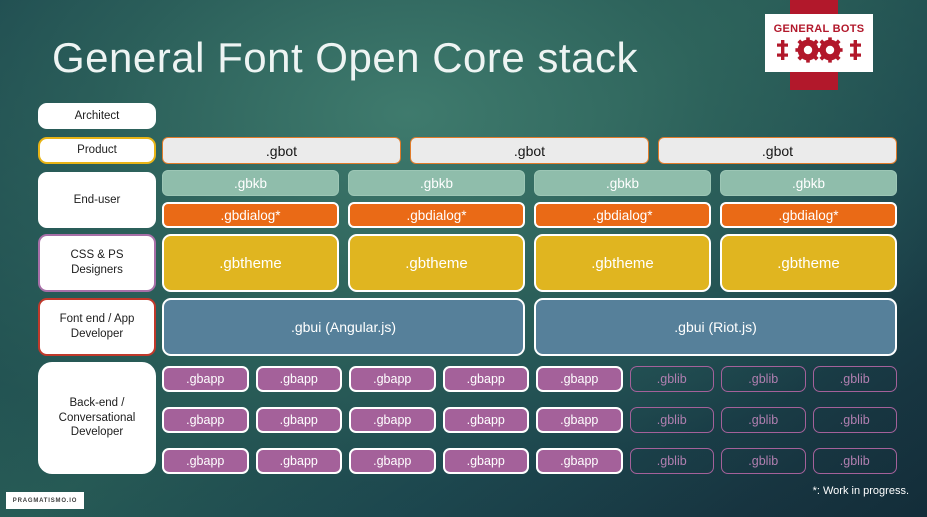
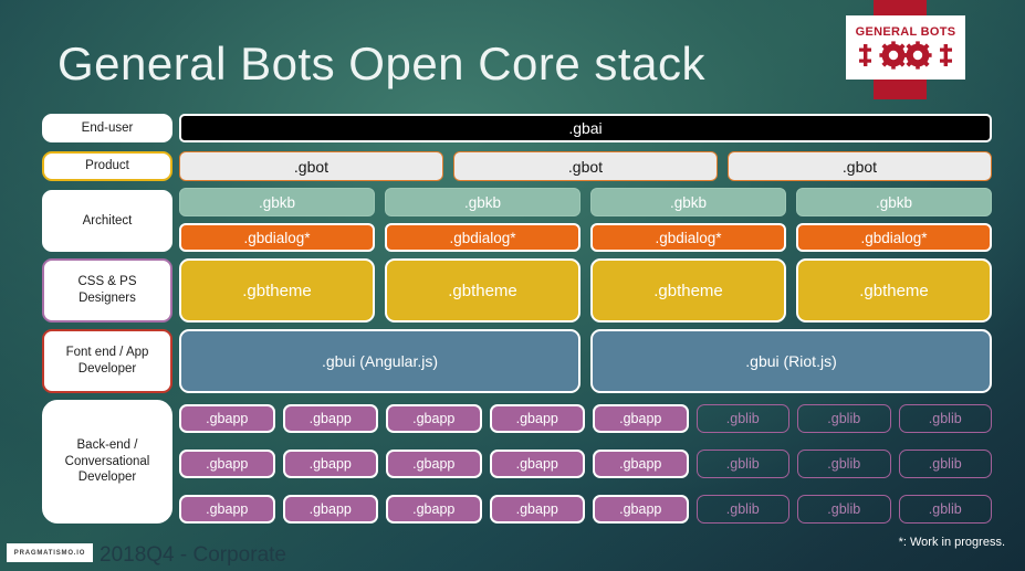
  GENERAL BOTS
- General Font Open Core stack
+ General Bots Open Core stack
- Architect
+ End-user
  Product
- End-user
+ Architect
  CSS & PS
  Designers
  Font end / App
  Developer
  Back-end /
  Conversational
  Developer
+ .gbai
  .gbot
  .gbot
  .gbot
  .gbkb
  .gbkb
  .gbkb
  .gbkb
  .gbdialog*
  .gbdialog*
  .gbdialog*
  .gbdialog*
  .gbtheme
  .gbtheme
  .gbtheme
  .gbtheme
  .gbui (Angular.js)
  .gbui (Riot.js)
  .gbapp
  .gbapp
  .gbapp
  .gbapp
  .gbapp
  .gblib
  .gblib
  .gblib
  .gbapp
  .gbapp
  .gbapp
  .gbapp
  .gbapp
  .gblib
  .gblib
  .gblib
  .gbapp
  .gbapp
  .gbapp
  .gbapp
  .gbapp
  .gblib
  .gblib
  .gblib
+ 2018Q4 - Corporate
  *: Work in progress.
